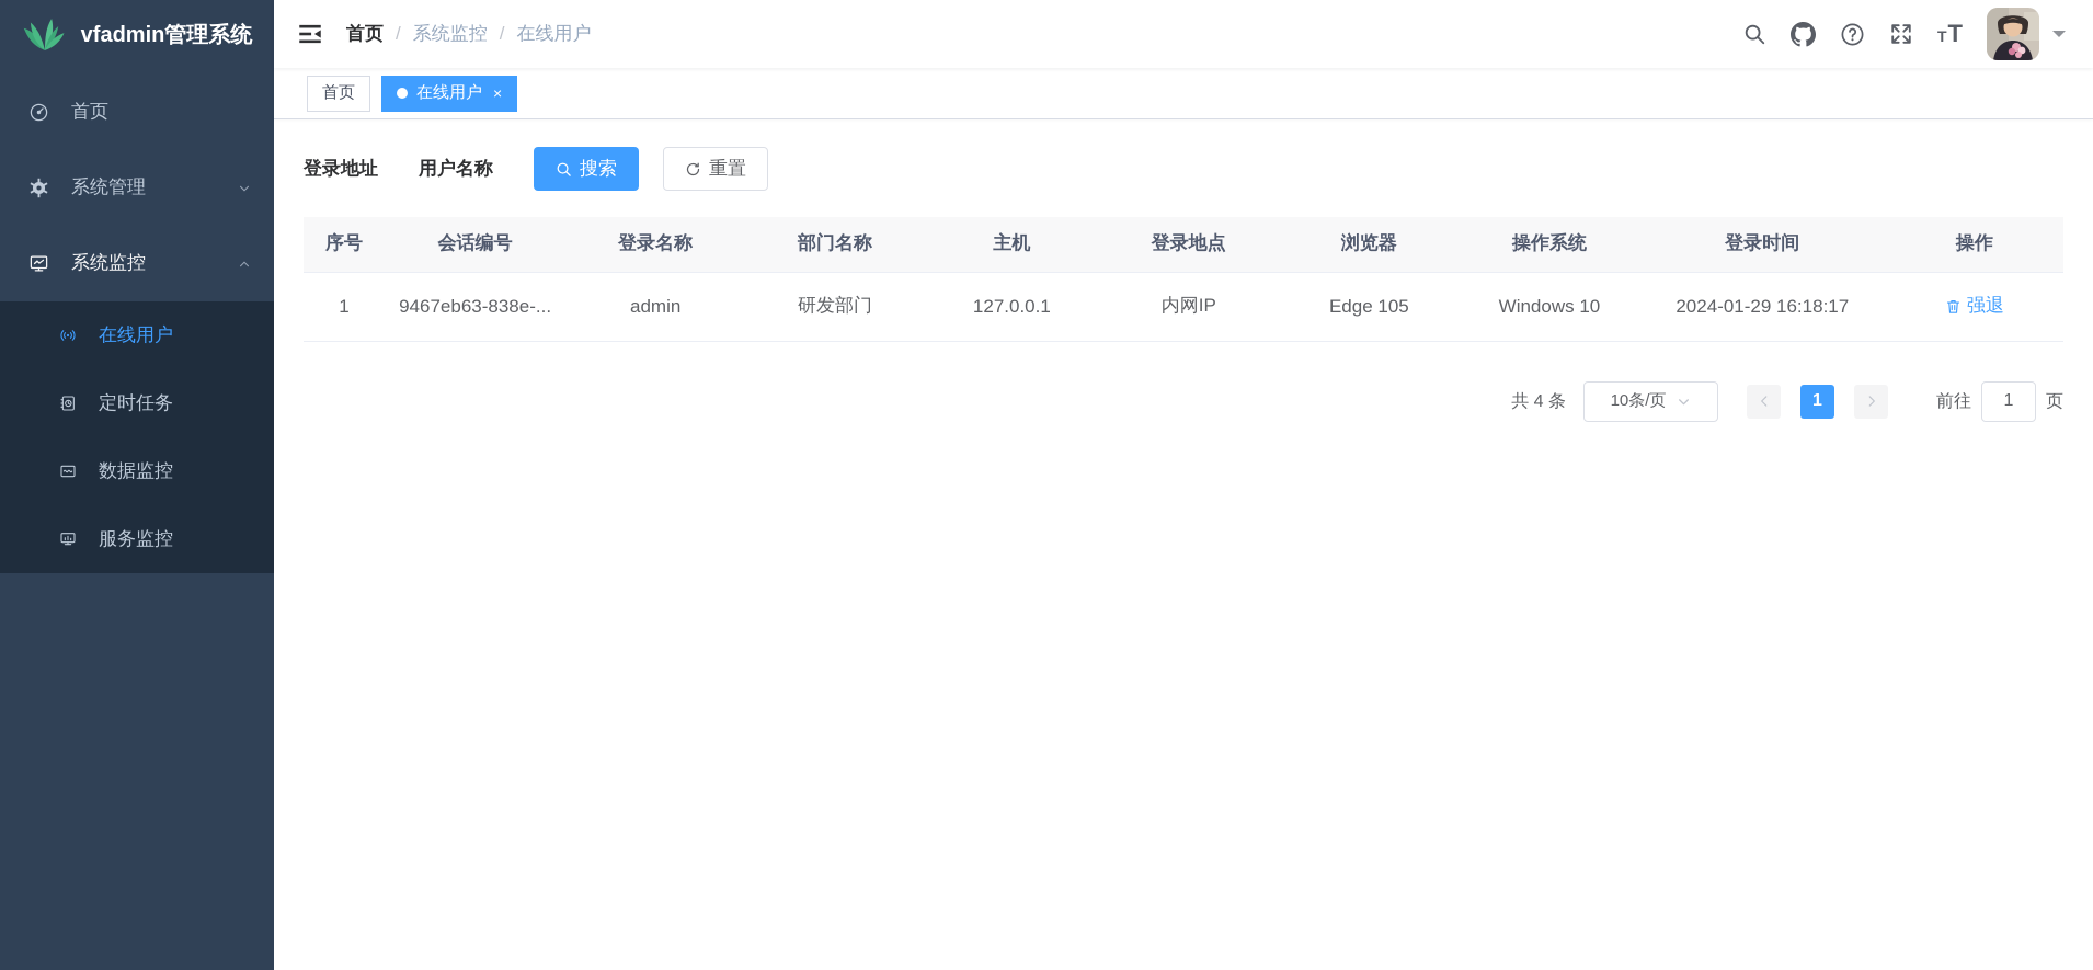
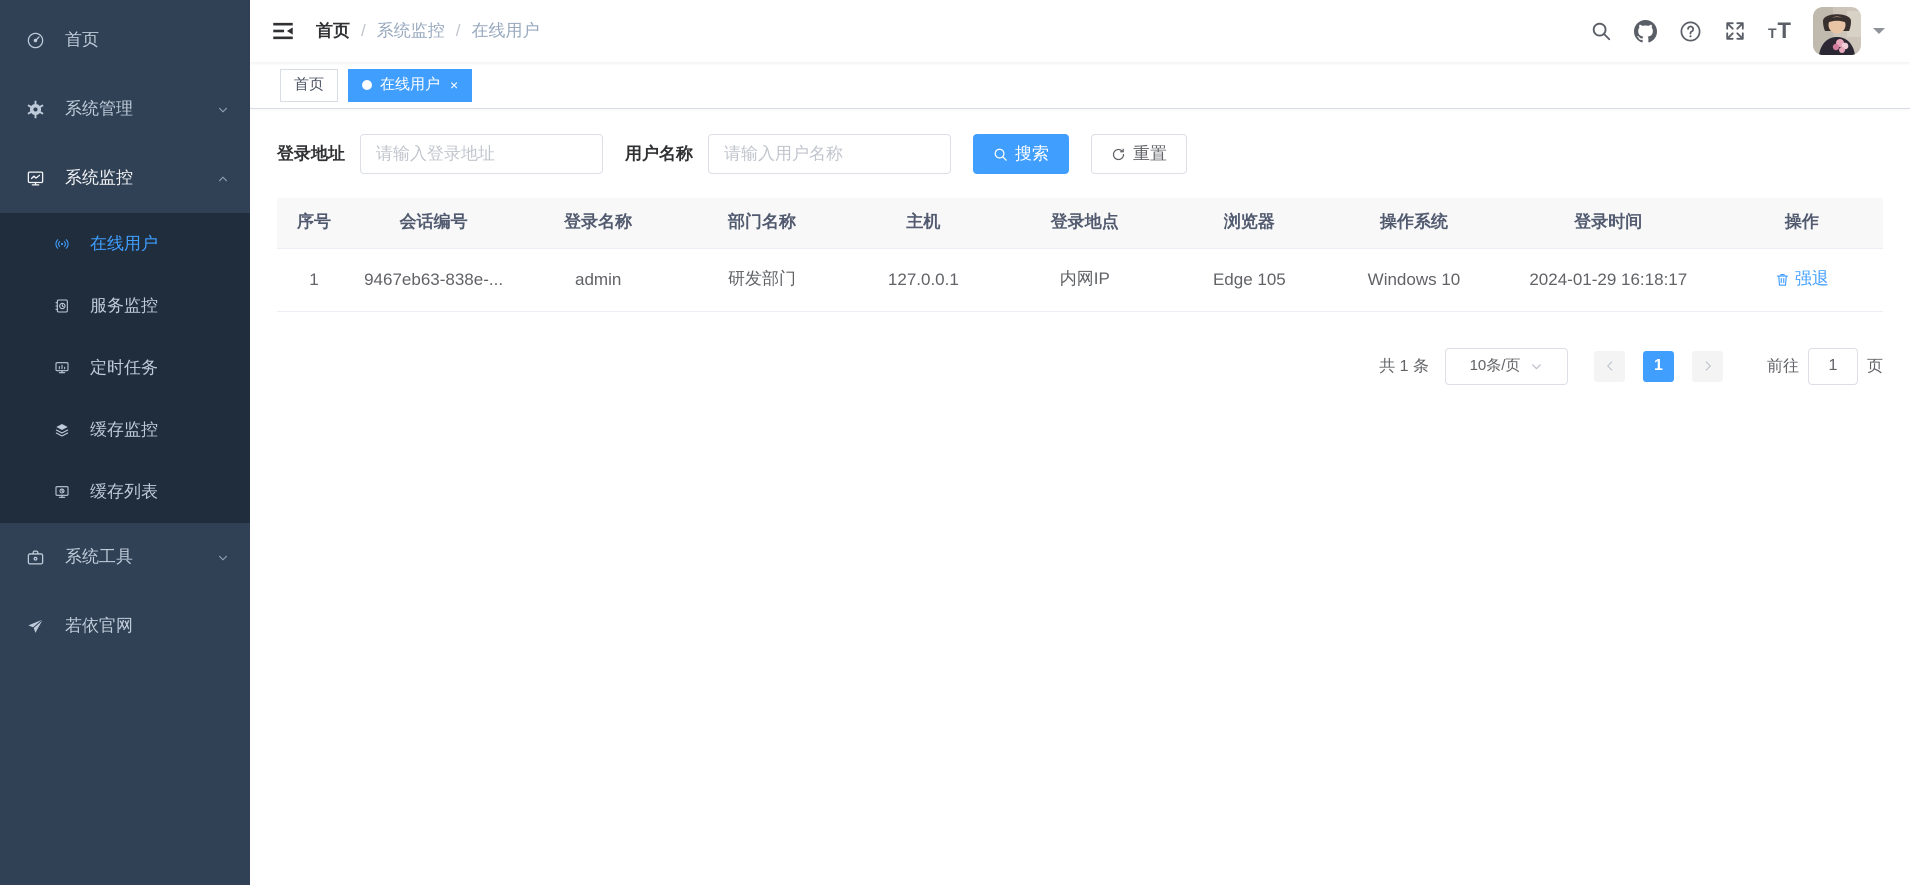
- vfadmin管理系统
  首页
  系统管理
  系统监控
  在线用户
- 定时任务
+ 服务监控
- 数据监控
- 服务监控
+ 定时任务
+ 缓存监控
+ 缓存列表
+ 系统工具
+ 若依官网
  首页
  /
  系统监控
  /
  在线用户
  T
  T
  首页
  在线用户
  ×
  登录地址
+ 请输入登录地址
  用户名称
+ 请输入用户名称
  搜索
  重置
  序号	会话编号	登录名称	部门名称	主机	登录地点	浏览器	操作系统	登录时间	操作
  1	9467eb63-838e-...	admin	研发部门	127.0.0.1	内网IP	Edge 105	Windows 10	2024-01-29 16:18:17	强退
- 共 4 条
+ 共 1 条
  10条/页
  1
  前往
  1
  页
